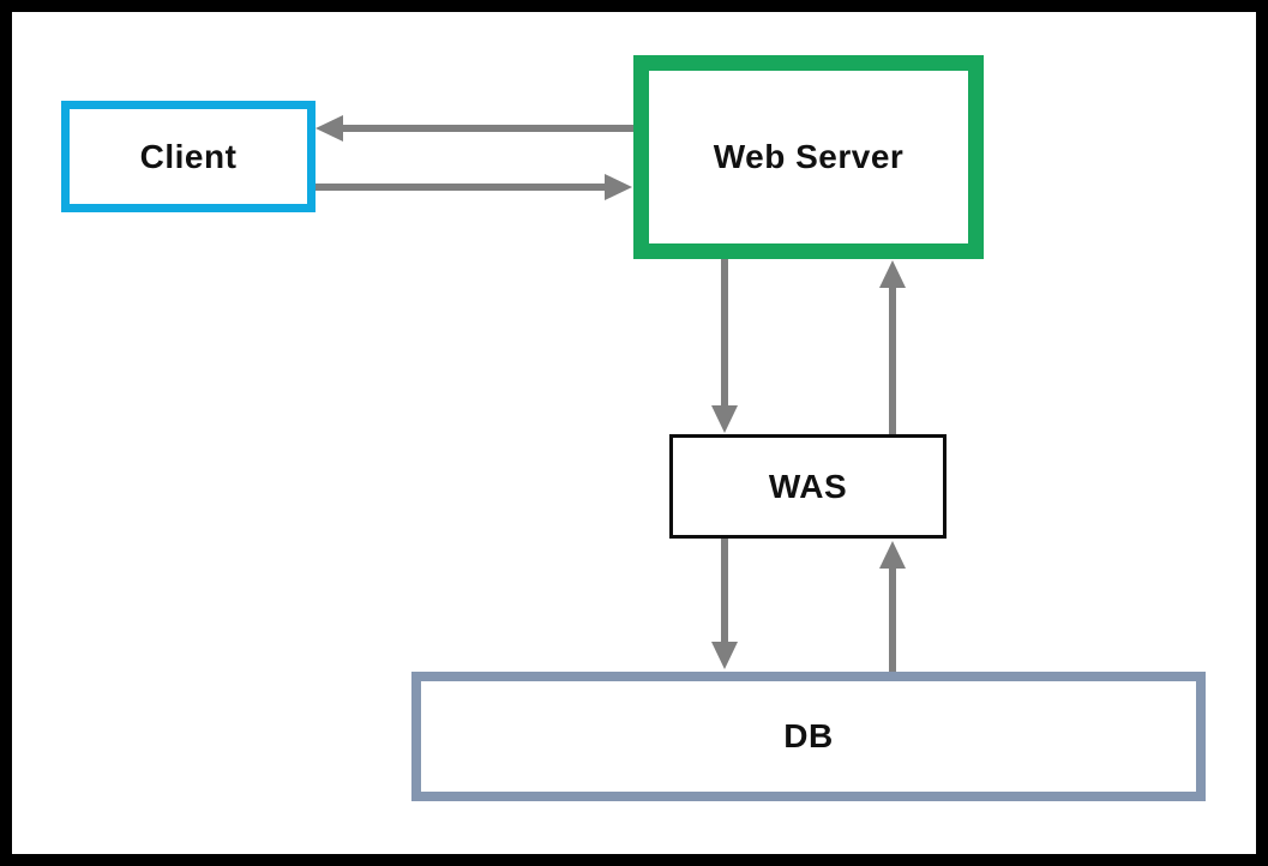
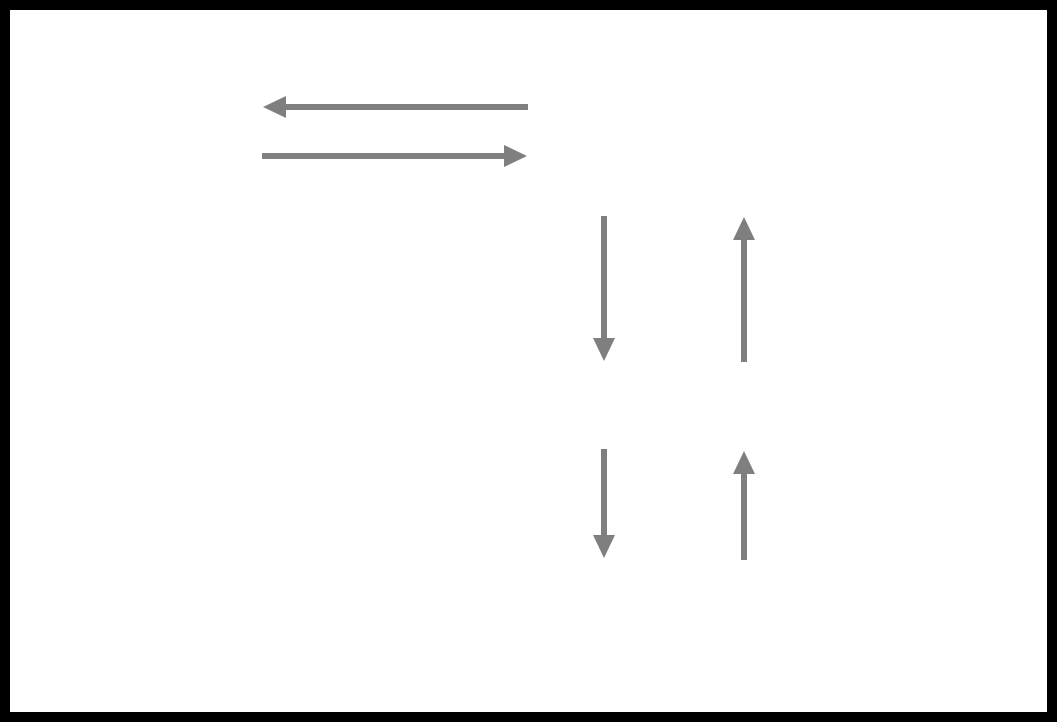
- Client
- Web Server
- WAS
- DB
